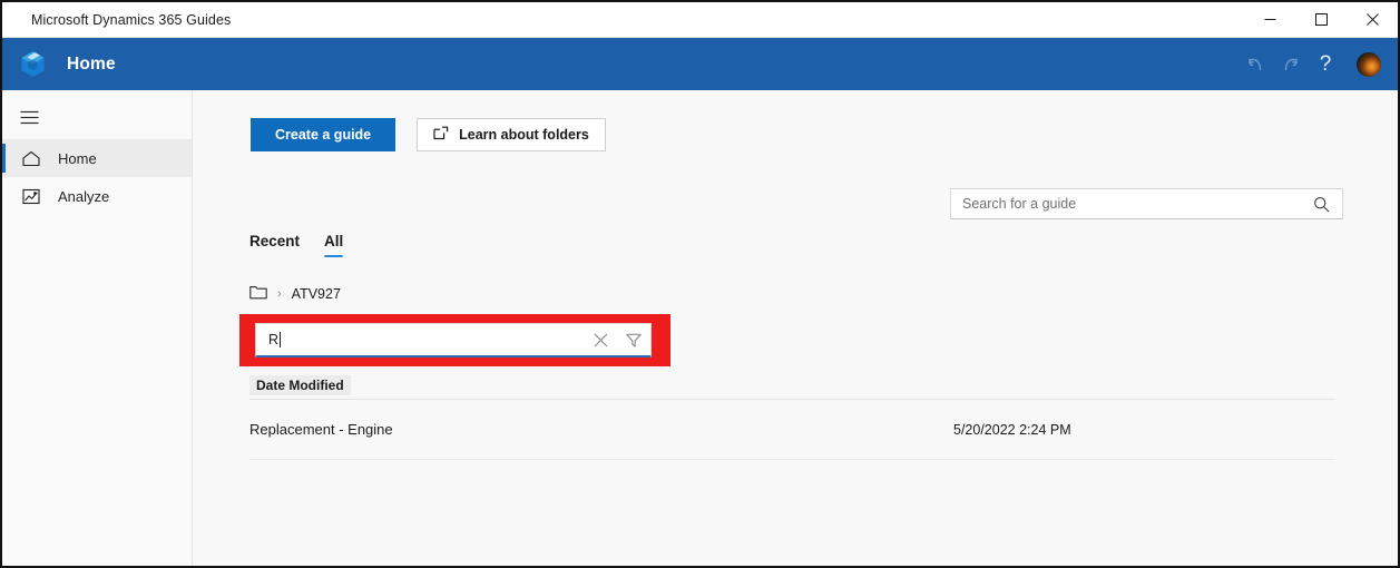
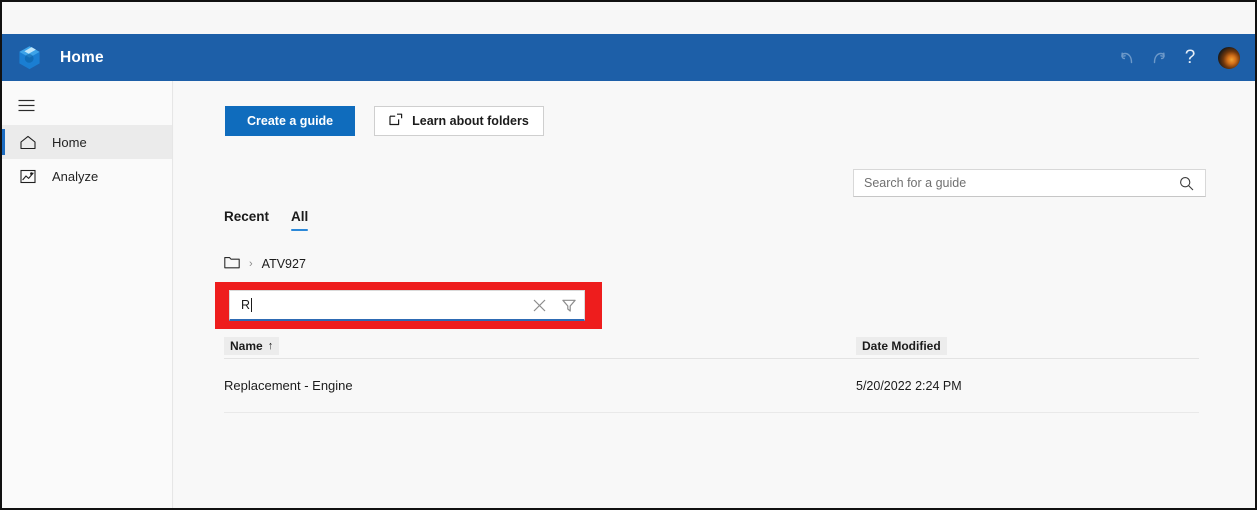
- Microsoft Dynamics 365 Guides
  Home
  ?
  Home
  Analyze
  Create a guide
  Learn about folders
  Search for a guide
  Recent
  All
  ›
  ATV927
  R
+ Name
+ ↑
  Date Modified
  Replacement - Engine
  5/20/2022 2:24 PM
